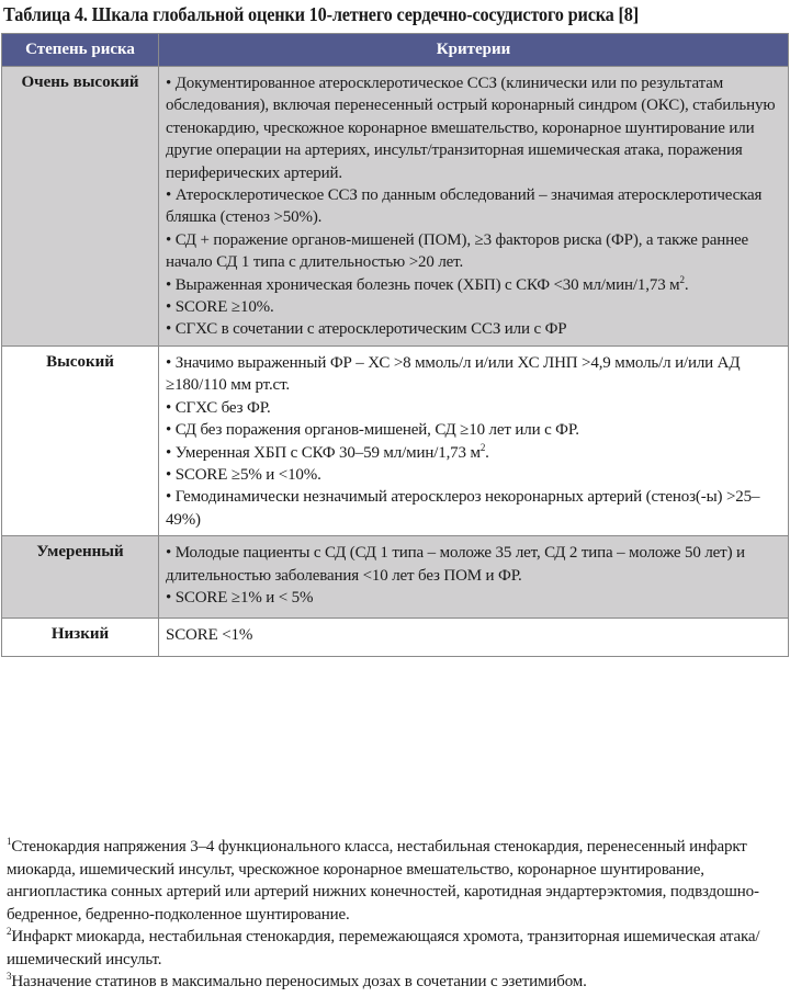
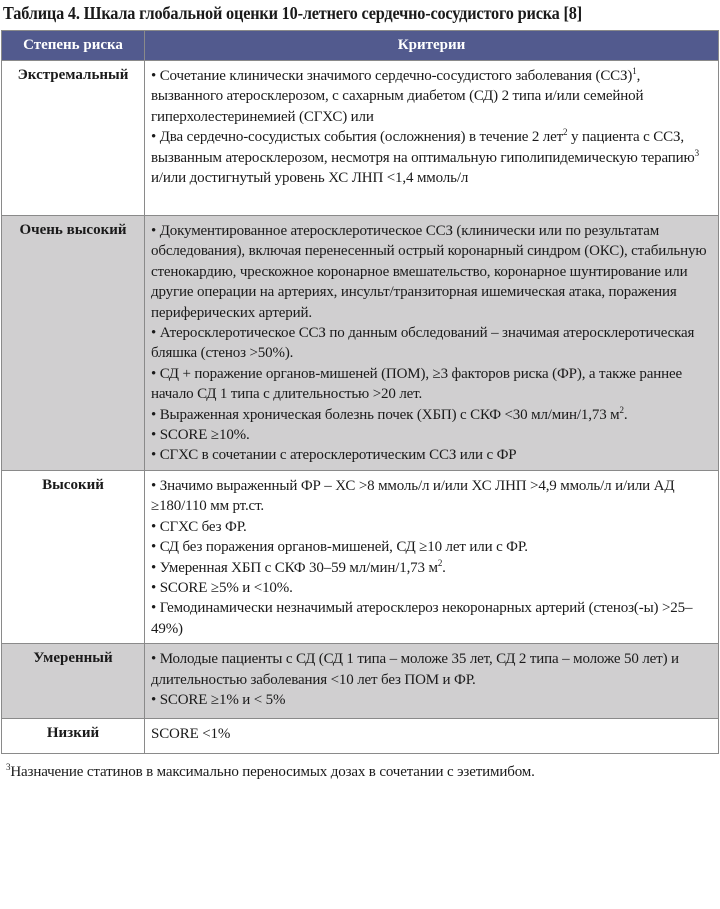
  Таблица 4. Шкала глобальной оценки 10-летнего сердечно-сосудистого риска [8]
  Степень риска	Критерии
+ Экстремальный	• Сочетание клинически значимого сердечно-сосудистого заболевания (ССЗ)1, вызванного атеросклерозом, с сахарным диабетом (СД) 2 типа и/или семейной гиперхолестеринемией (СГХС) или • Два сердечно-сосудистых события (осложнения) в течение 2 лет2 у пациента с ССЗ, вызванным атеросклерозом, несмотря на оптимальную гиполипидемическую терапию3 и/или достигнутый уровень ХС ЛНП <1,4 ммоль/л
  Очень высокий	• Документированное атеросклеротическое ССЗ (клинически или по результатам обследования), включая перенесенный острый коронарный синдром (ОКС), стабильную стенокардию, чрескожное коронарное вмешательство, коронарное шунтирование или другие операции на артериях, инсульт/транзиторная ишемическая атака, поражения периферических артерий. • Атеросклеротическое ССЗ по данным обследований – значимая атеросклеротическая бляшка (стеноз >50%). • СД + поражение органов-мишеней (ПОМ), ≥3 факторов риска (ФР), а также раннее начало СД 1 типа с длительностью >20 лет. • Выраженная хроническая болезнь почек (ХБП) с СКФ <30 мл/мин/1,73 м2. • SCORE ≥10%. • СГХС в сочетании с атеросклеротическим ССЗ или с ФР
  Высокий	• Значимо выраженный ФР – ХС >8 ммоль/л и/или ХС ЛНП >4,9 ммоль/л и/или АД ≥180/110 мм рт.ст. • СГХС без ФР. • СД без поражения органов-мишеней, СД ≥10 лет или с ФР. • Умеренная ХБП с СКФ 30–59 мл/мин/1,73 м2. • SCORE ≥5% и <10%. • Гемодинамически незначимый атеросклероз некоронарных артерий (стеноз(-ы) >25–49%)
  Умеренный	• Молодые пациенты с СД (СД 1 типа – моложе 35 лет, СД 2 типа – моложе 50 лет) и длительностью заболевания <10 лет без ПОМ и ФР. • SCORE ≥1% и < 5%
  Низкий	SCORE <1%
- 1Стенокардия напряжения 3–4 функционального класса, нестабильная стенокардия, перенесенный инфаркт миокарда, ишемический инсульт, чрескожное коронарное вмешательство, коронарное шунтирование, ангиопластика сонных артерий или артерий нижних конечностей, каротидная эндартерэктомия, подвздошно-бедренное, бедренно-подколенное шунтирование.
- 2Инфаркт миокарда, нестабильная стенокардия, перемежающаяся хромота, транзиторная ишемическая атака/ишемический инсульт.
  3Назначение статинов в максимально переносимых дозах в сочетании с эзетимибом.
